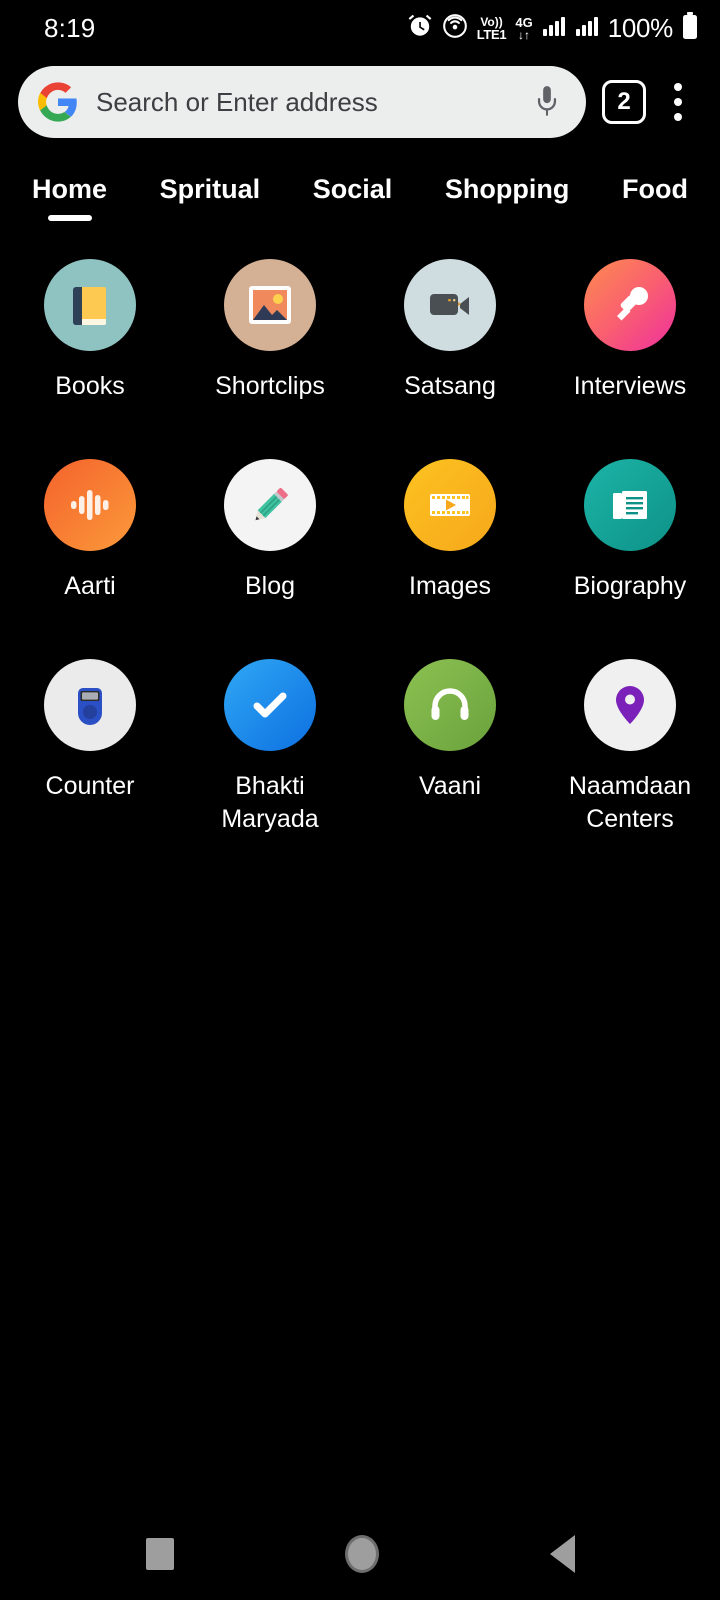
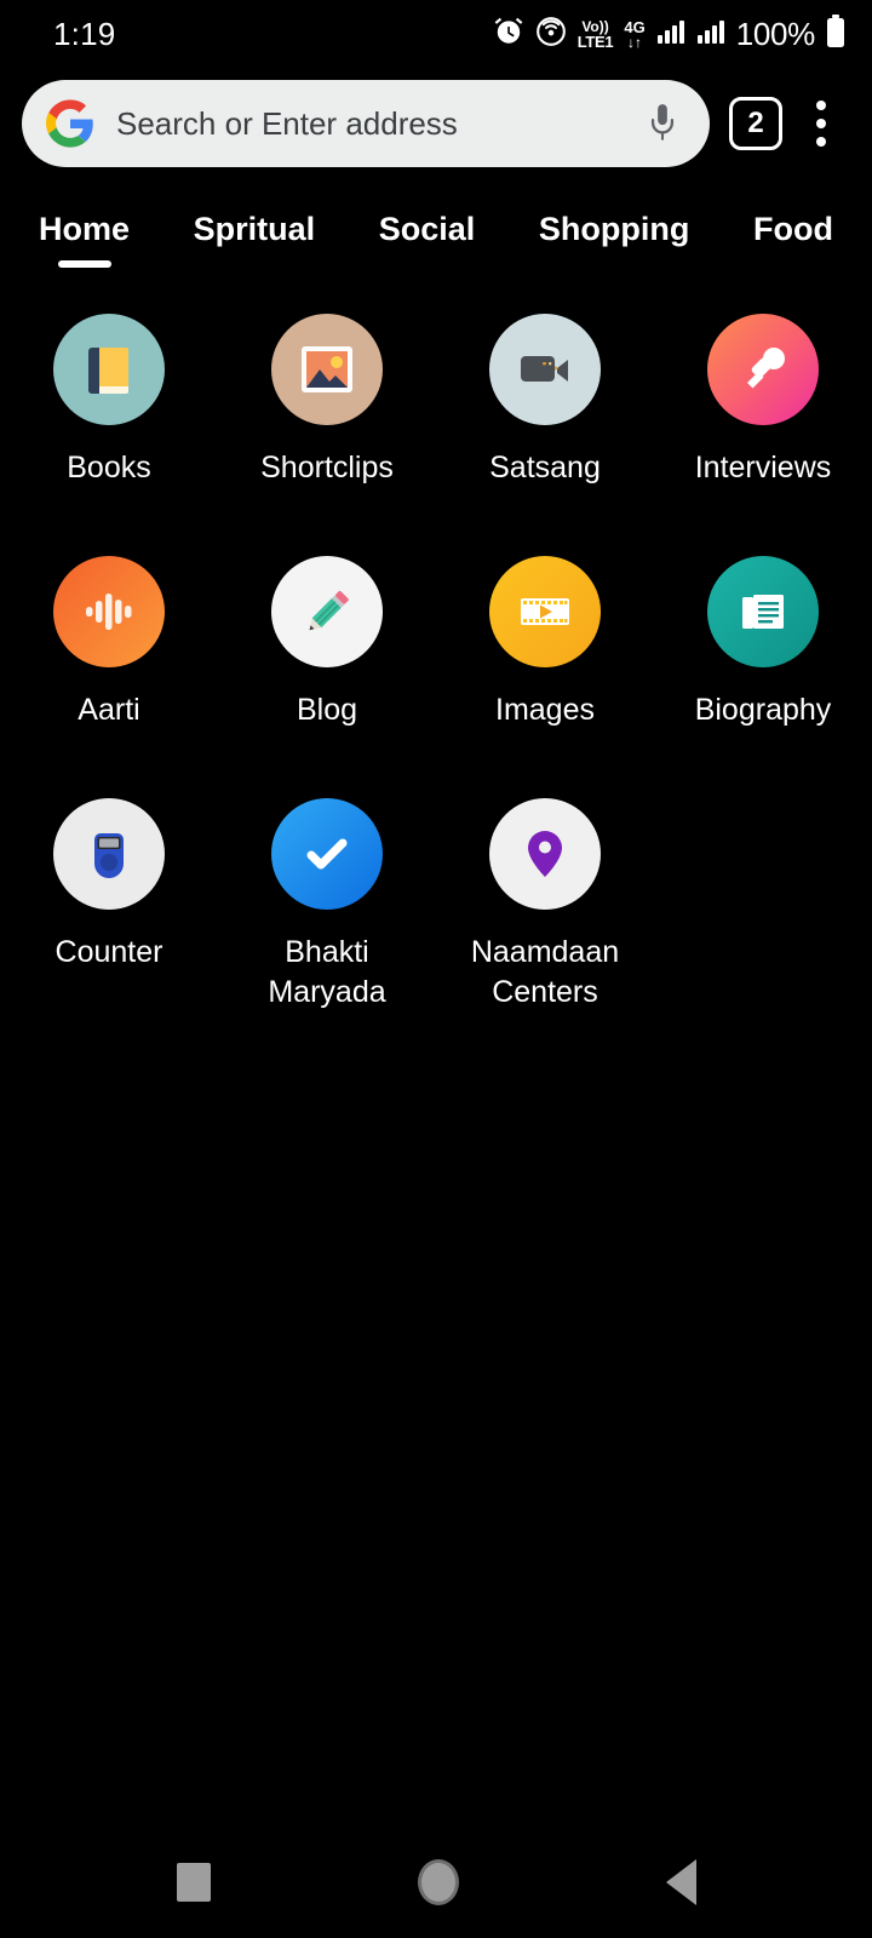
- 8:19
+ 1:19
  Vo))
  LTE1
  4G
  ↓↑
  100%
  Search or Enter address
  2
  Home
  Spritual
  Social
  Shopping
  Food
  Books
  Shortclips
  Satsang
  Interviews
  Aarti
  Blog
  Images
  Biography
  Counter
  Bhakti Maryada
- Vaani
  Naamdaan Centers
